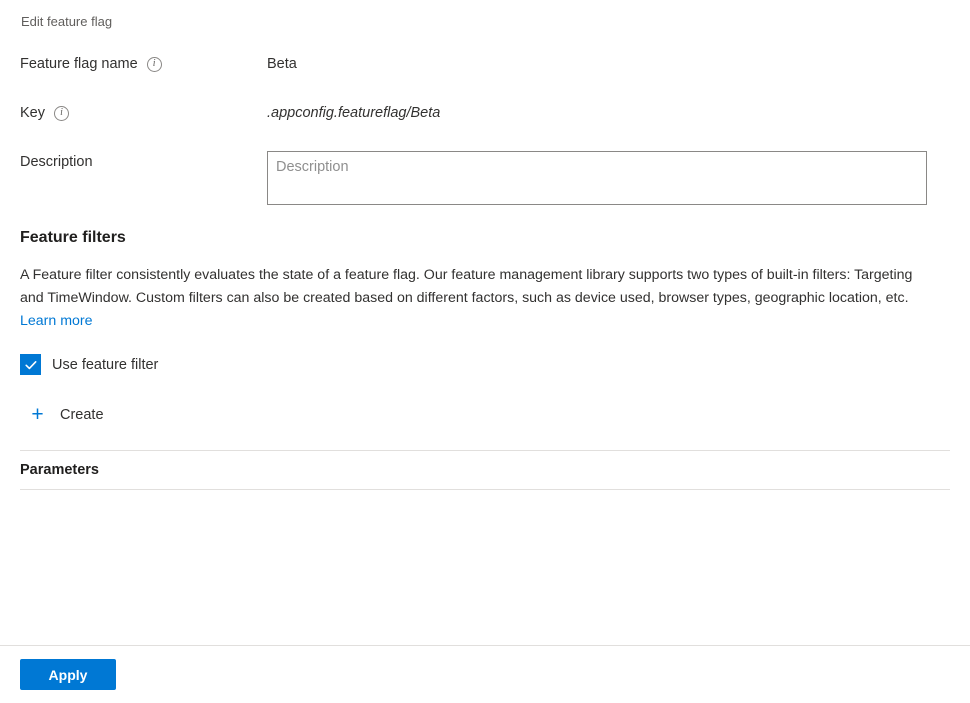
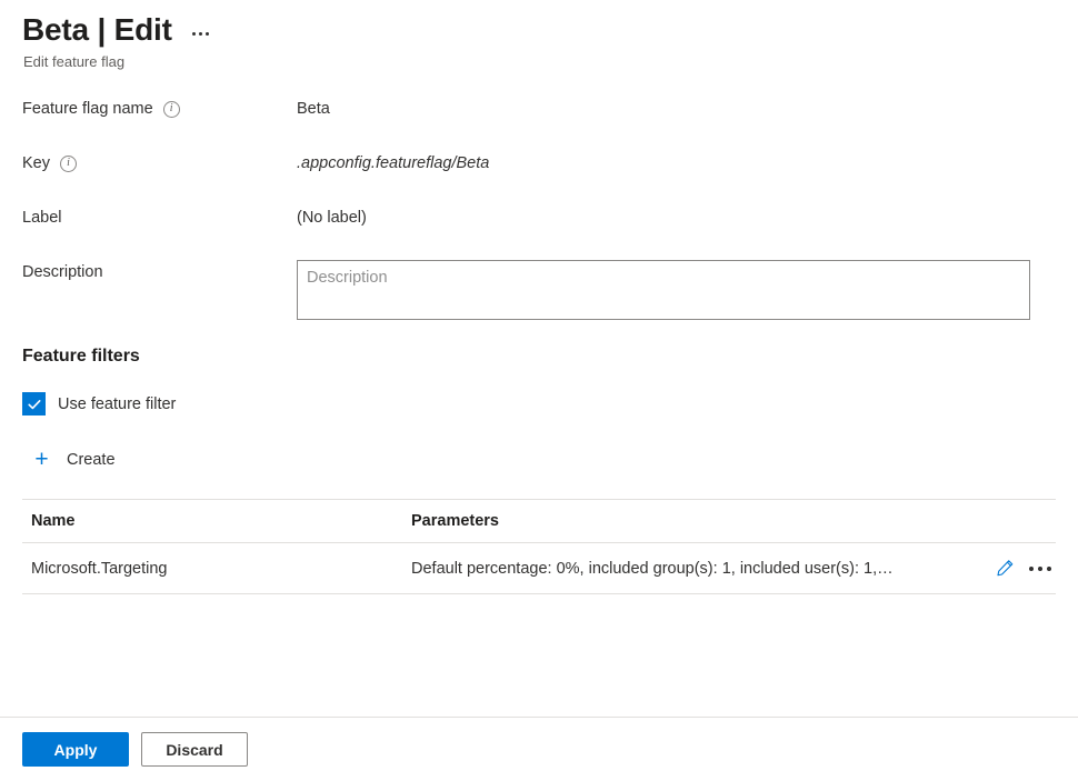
+ Beta | Edit
  Edit feature flag
  Feature flag name
  i
  Beta
  Key
  i
  .appconfig.featureflag/Beta
+ Label
+ (No label)
  Description
  Description
  Feature filters
- A Feature filter consistently evaluates the state of a feature flag. Our feature management library supports two types of built-in filters: Targeting and TimeWindow. Custom filters can also be created based on different factors, such as device used, browser types, geographic location, etc. Learn more
  Use feature filter
  +
  Create
+ Name
  Parameters
+ Microsoft.Targeting
+ Default percentage: 0%, included group(s): 1, included user(s): 1,…
  Apply
+ Discard
